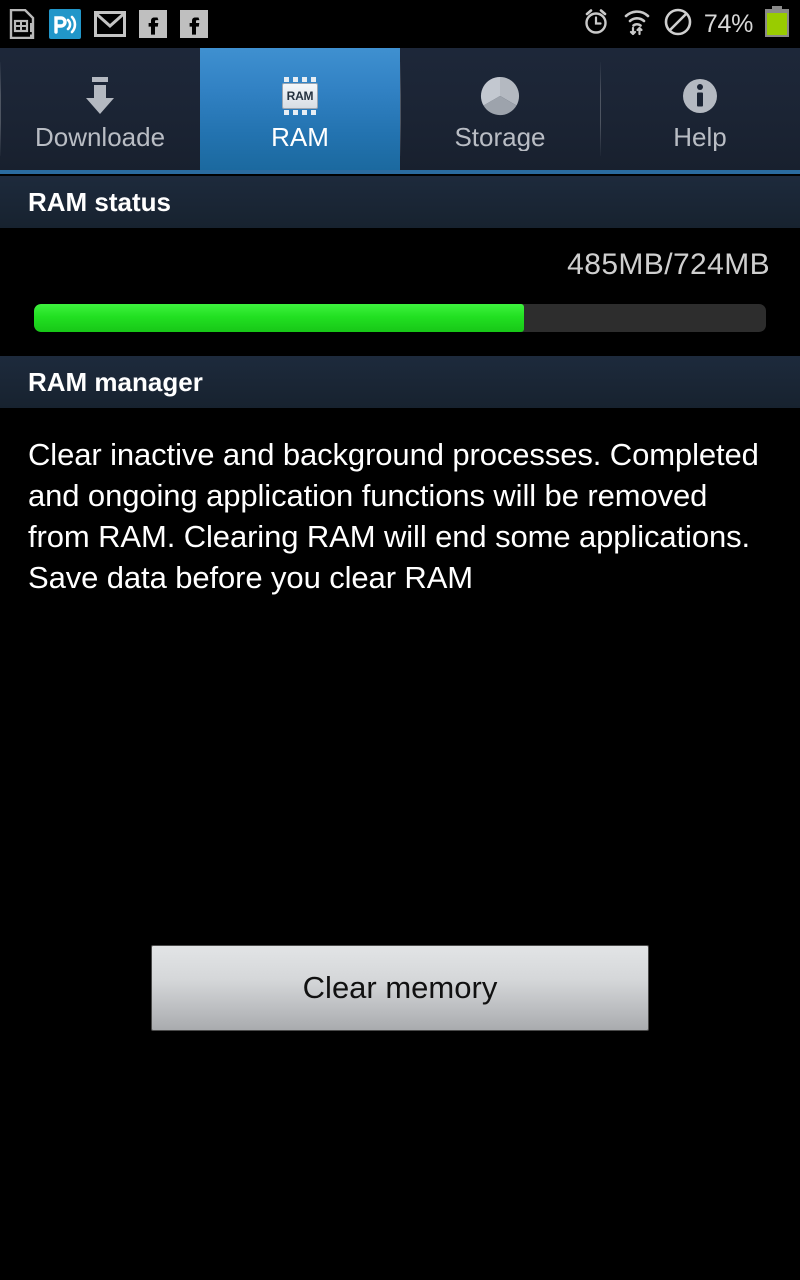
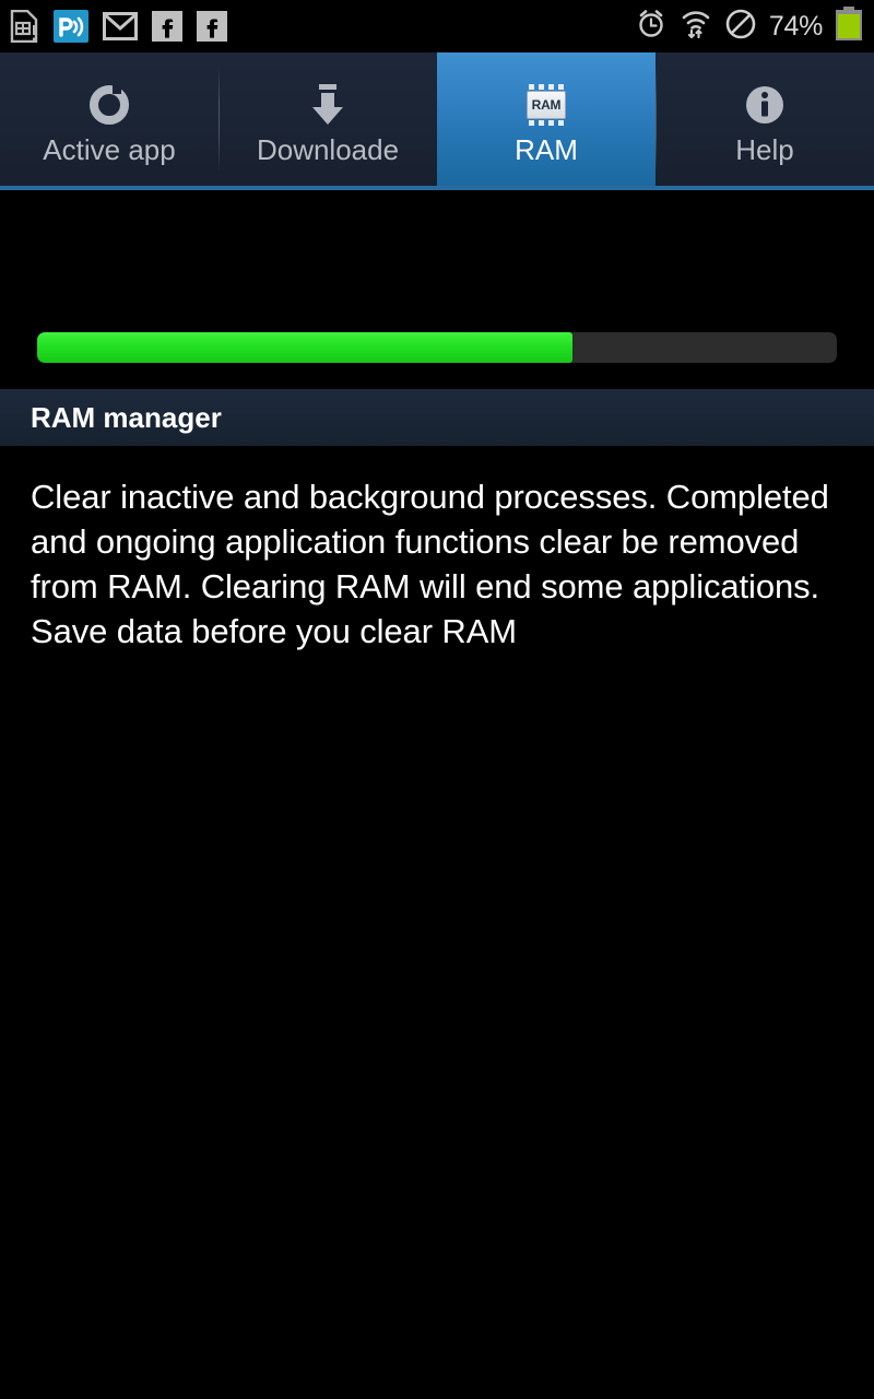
  74%
+ Active app
  Downloade
  RAM
  RAM
- Storage
  Help
- RAM status
- 485MB/724MB
  RAM manager
- Clear inactive and background processes. Completed and ongoing application functions will be removed from RAM. Clearing RAM will end some applications. Save data before you clear RAM
+ Clear inactive and background processes. Completed and ongoing application functions clear be removed from RAM. Clearing RAM will end some applications. Save data before you clear RAM
- Clear memory
